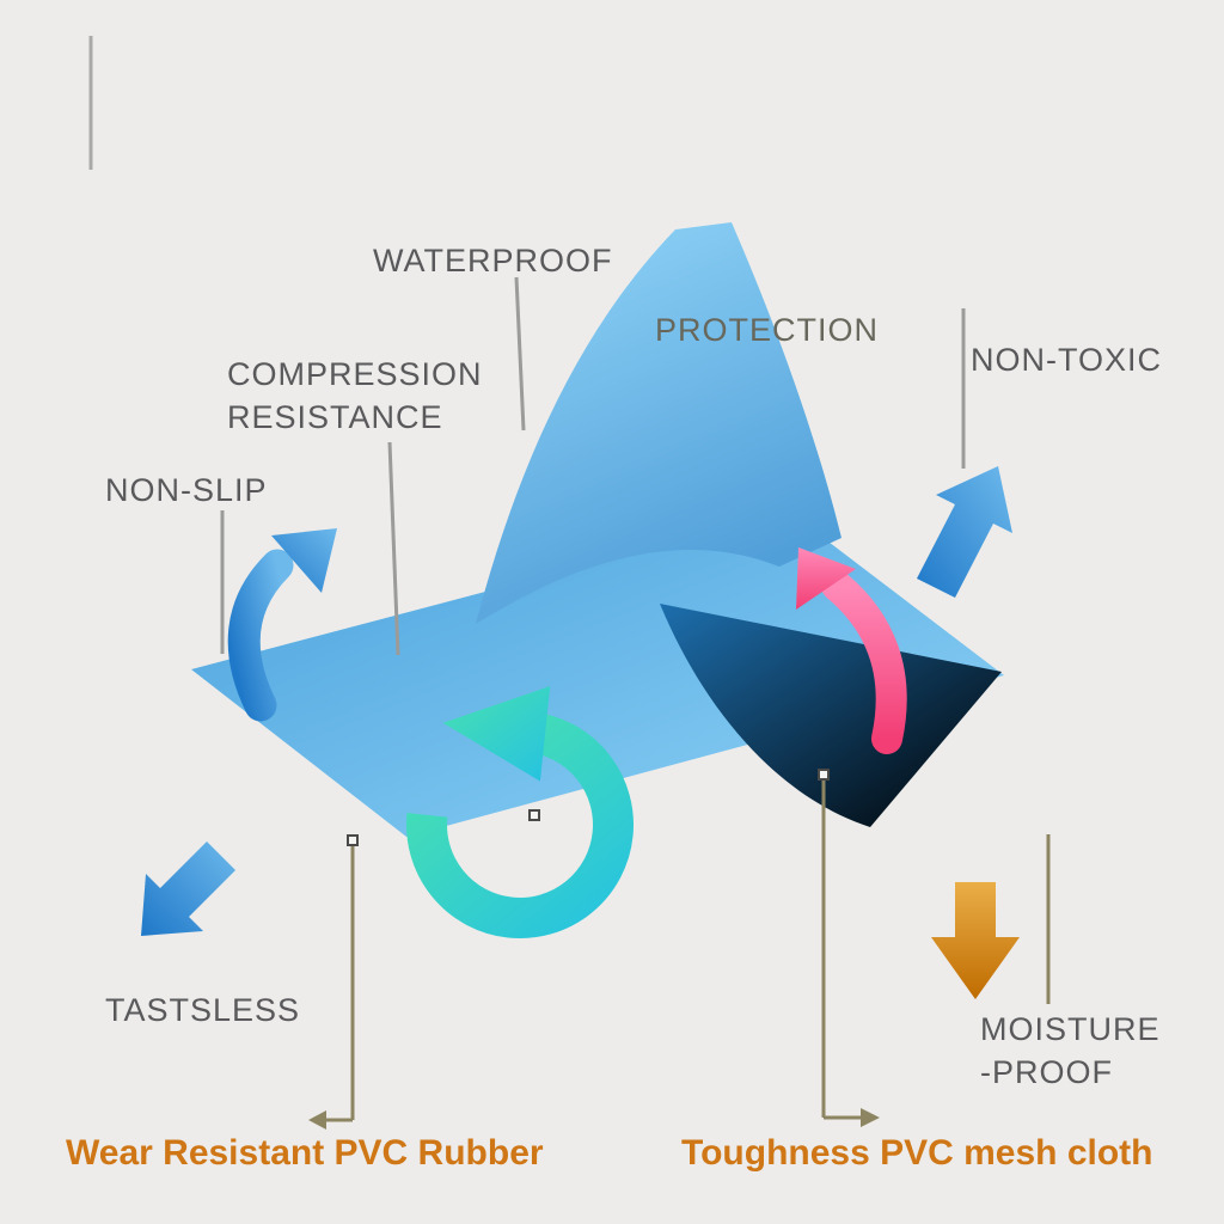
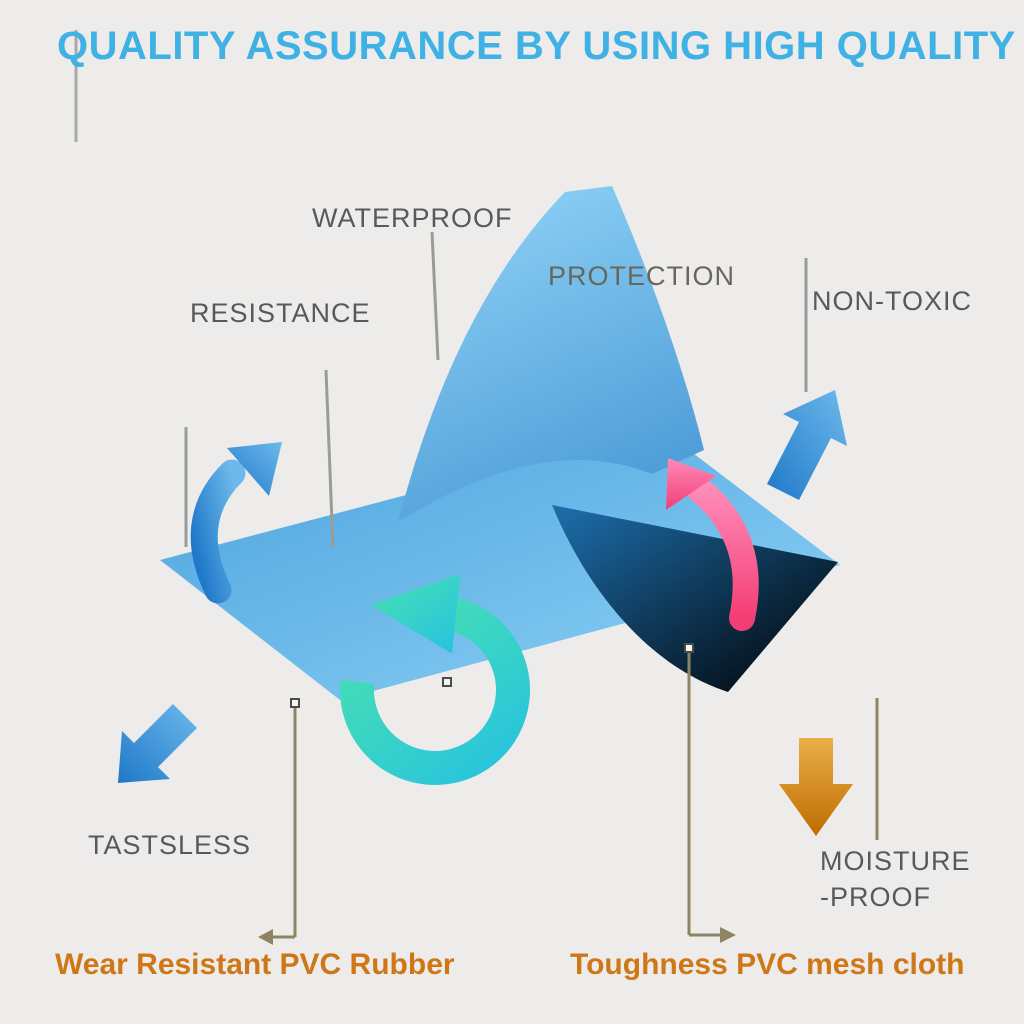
+ QUALITY ASSURANCE BY USING HIGH QUALITY
  WATERPROOF
  PROTECTION
  NON-TOXIC
- COMPRESSION
  RESISTANCE
- NON-SLIP
  TASTSLESS
  MOISTURE
  -PROOF
  Wear Resistant PVC Rubber
  Toughness PVC mesh cloth
